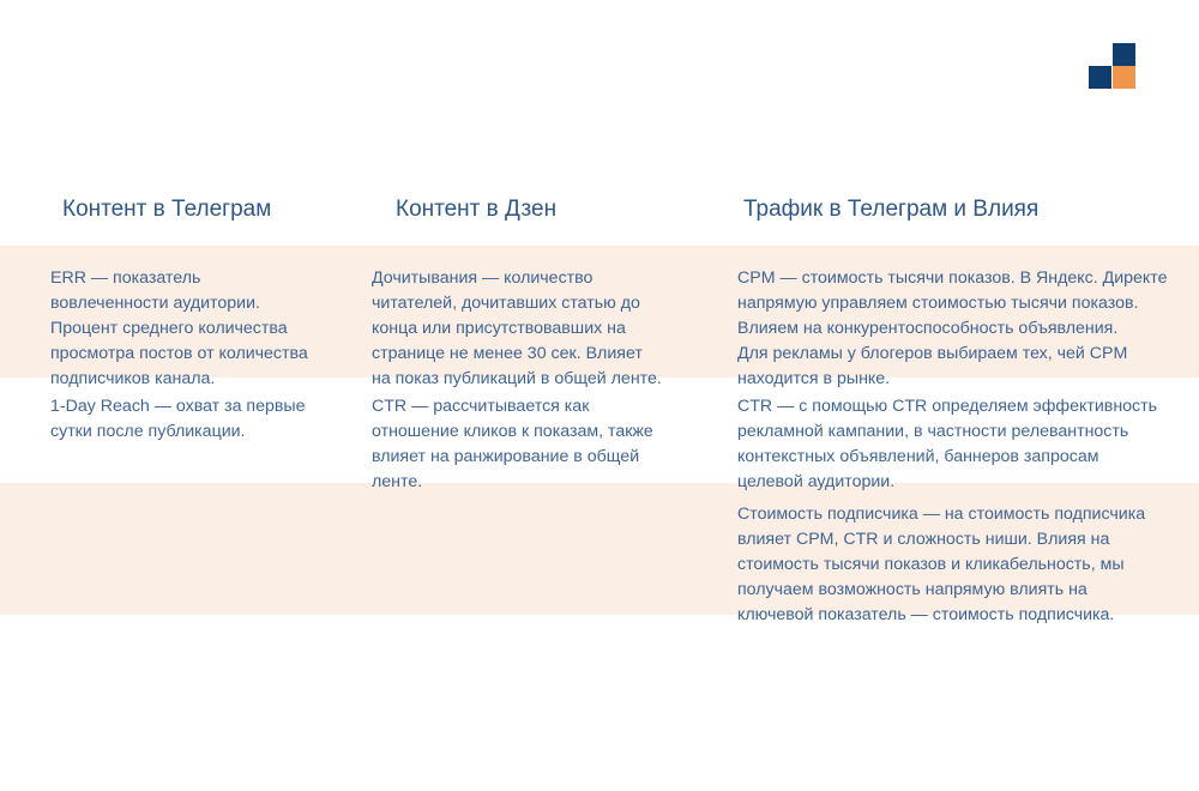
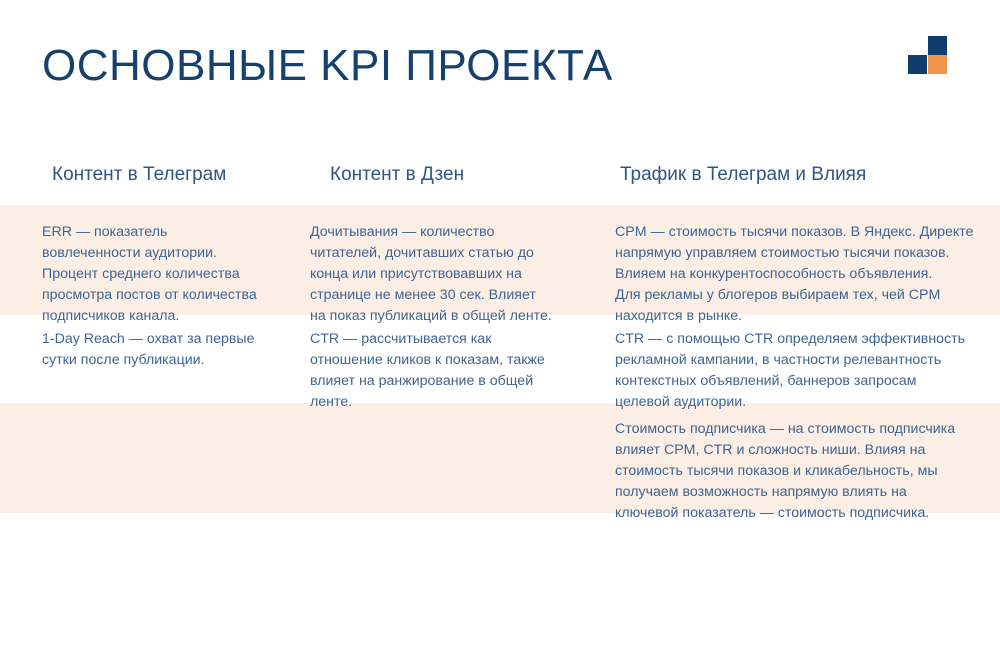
+ ОСНОВНЫЕ KPI ПРОЕКТА
  Контент в Телеграм
  Контент в Дзен
  Трафик в Телеграм и Влияя
  ERR — показатель
  вовлеченности аудитории.
  Процент среднего количества
  просмотра постов от количества
  подписчиков канала.
  Дочитывания — количество
  читателей, дочитавших статью до
  конца или присутствовавших на
  странице не менее 30 сек. Влияет
  на показ публикаций в общей ленте.
  CPM — стоимость тысячи показов. В Яндекс. Директе
  напрямую управляем стоимостью тысячи показов.
  Влияем на конкурентоспособность объявления.
  Для рекламы у блогеров выбираем тех, чей CPM
  находится в рынке.
  1-Day Reach — охват за первые
  сутки после публикации.
  CTR — рассчитывается как
  отношение кликов к показам, также
  влияет на ранжирование в общей
  ленте.
  CTR — с помощью CTR определяем эффективность
  рекламной кампании, в частности релевантность
  контекстных объявлений, баннеров запросам
  целевой аудитории.
  Стоимость подписчика — на стоимость подписчика
  влияет CPM, CTR и сложность ниши. Влияя на
  стоимость тысячи показов и кликабельность, мы
  получаем возможность напрямую влиять на
  ключевой показатель — стоимость подписчика.
